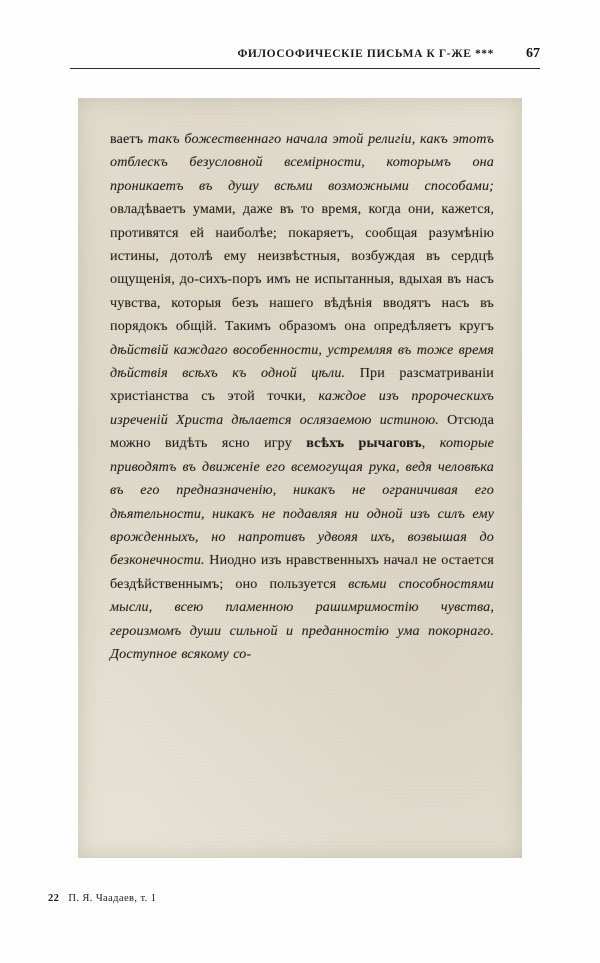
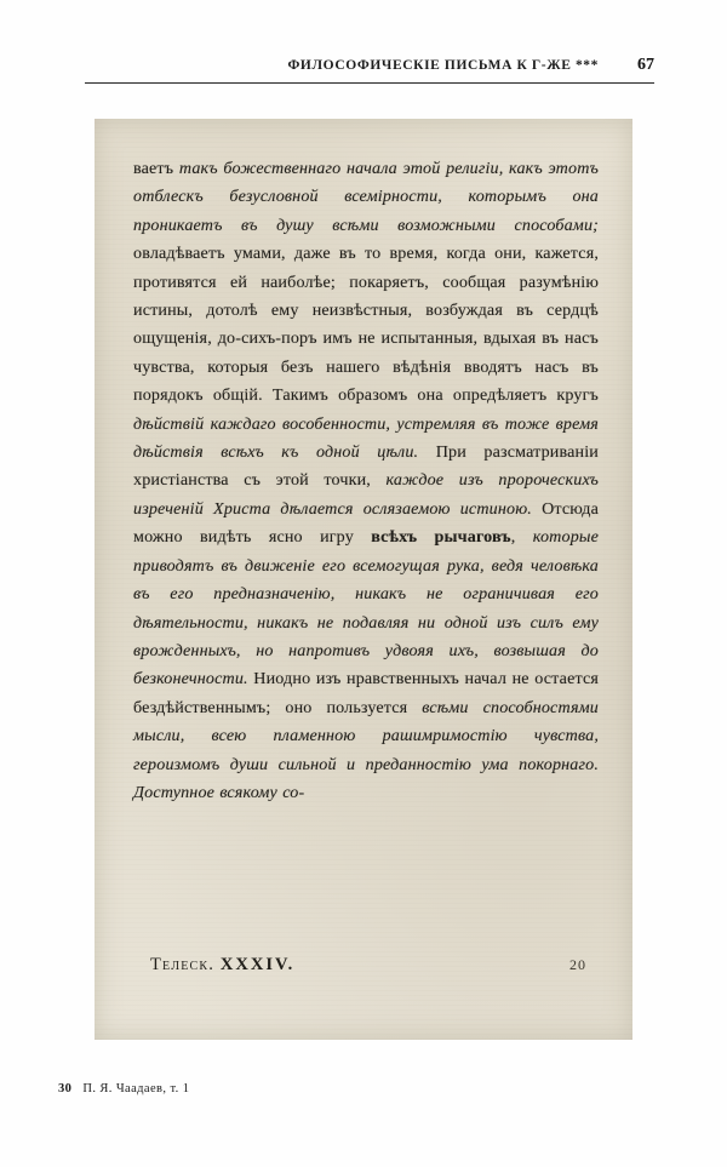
  ФИЛОСОФИЧЕСКІЕ ПИСЬМА К Г-ЖЕ ***
  67
  ваетъ такъ божественнаго начала этой религіи, какъ этотъ отблескъ безусловной всемірности, которымъ она проникаетъ въ душу всѣми возможными способами; овладѣваетъ умами, даже въ то время, когда они, кажется, противятся ей наиболѣе; покаряетъ, сообщая разумѣнію истины, дотолѣ ему неизвѣстныя, возбуждая въ сердцѣ ощущенія, до-сихъ-поръ имъ не испытанныя, вдыхая въ насъ чувства, которыя безъ нашего вѣдѣнія вводятъ насъ въ порядокъ общій. Такимъ образомъ она опредѣляетъ кругъ дѣйствій каждаго вособенности, устремляя въ тоже время дѣйствія всѣхъ къ одной цѣли. При разсматриваніи христіанства съ этой точки, каждое изъ пророческихъ изреченій Христа дѣлается ослязаемою истиною. Отсюда можно видѣть ясно игру всѣхъ рычаговъ, которые приводятъ въ движеніе его всемогущая рука, ведя человѣка въ его предназначенію, никакъ не ограничивая его дѣятельности, никакъ не подавляя ни одной изъ силъ ему врожденныхъ, но напротивъ удвояя ихъ, возвышая до безконечности. Ниодно изъ нравственныхъ начал не остается бездѣйственнымъ; оно пользуется всѣми способностями мысли, всею пламенною рашимримостію чувства, героизмомъ души сильной и преданностію ума покорнаго. Доступное всякому со-
+ Телеск. XXXIV.
+ 20
- 22 П. Я. Чаадаев, т. 1
+ 30 П. Я. Чаадаев, т. 1
